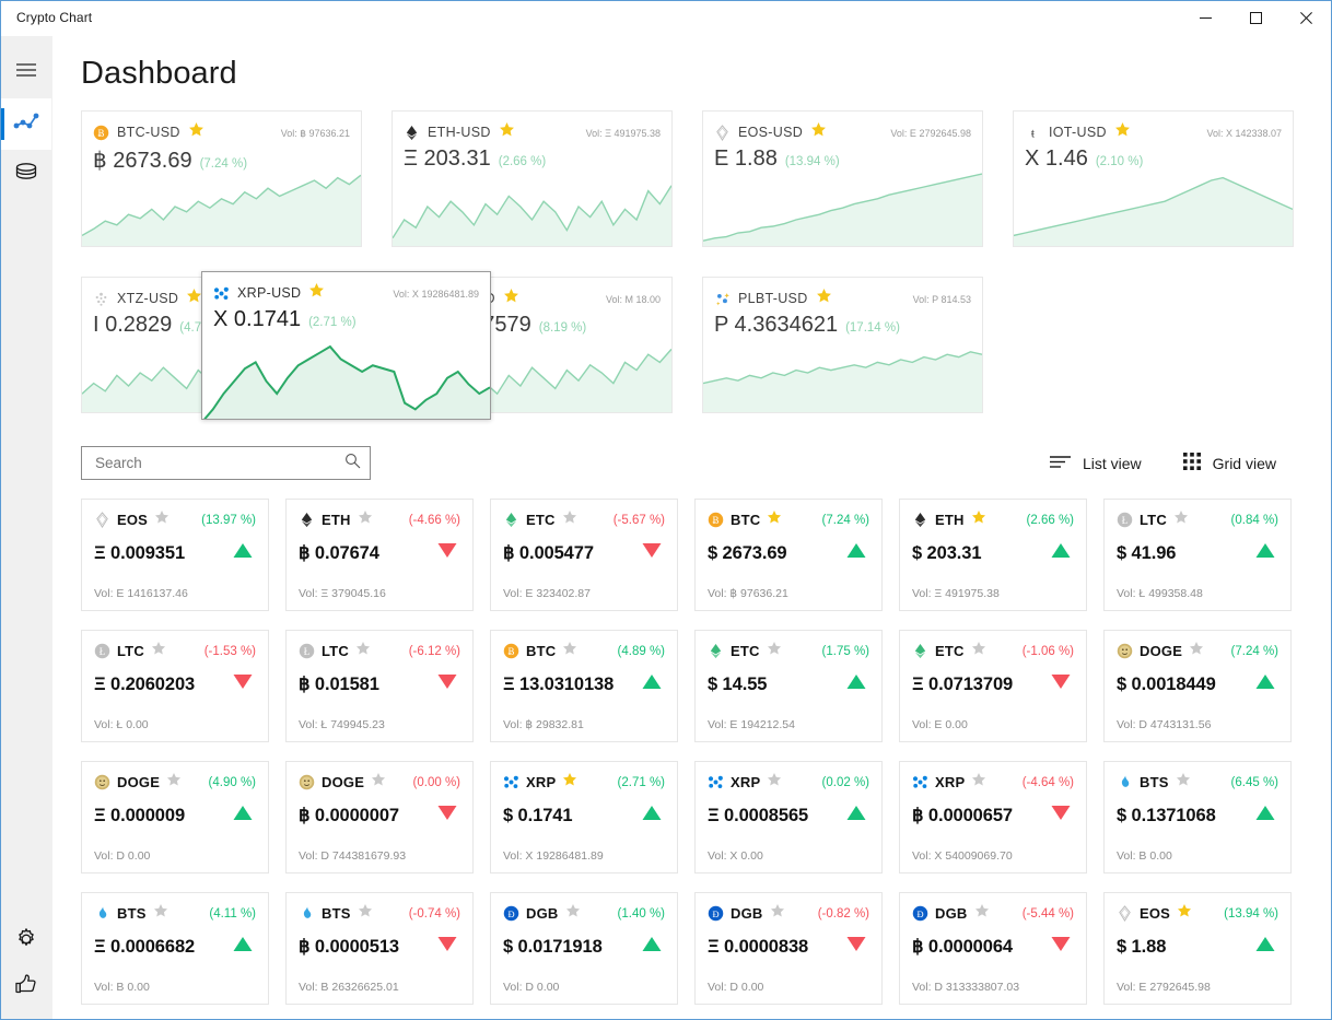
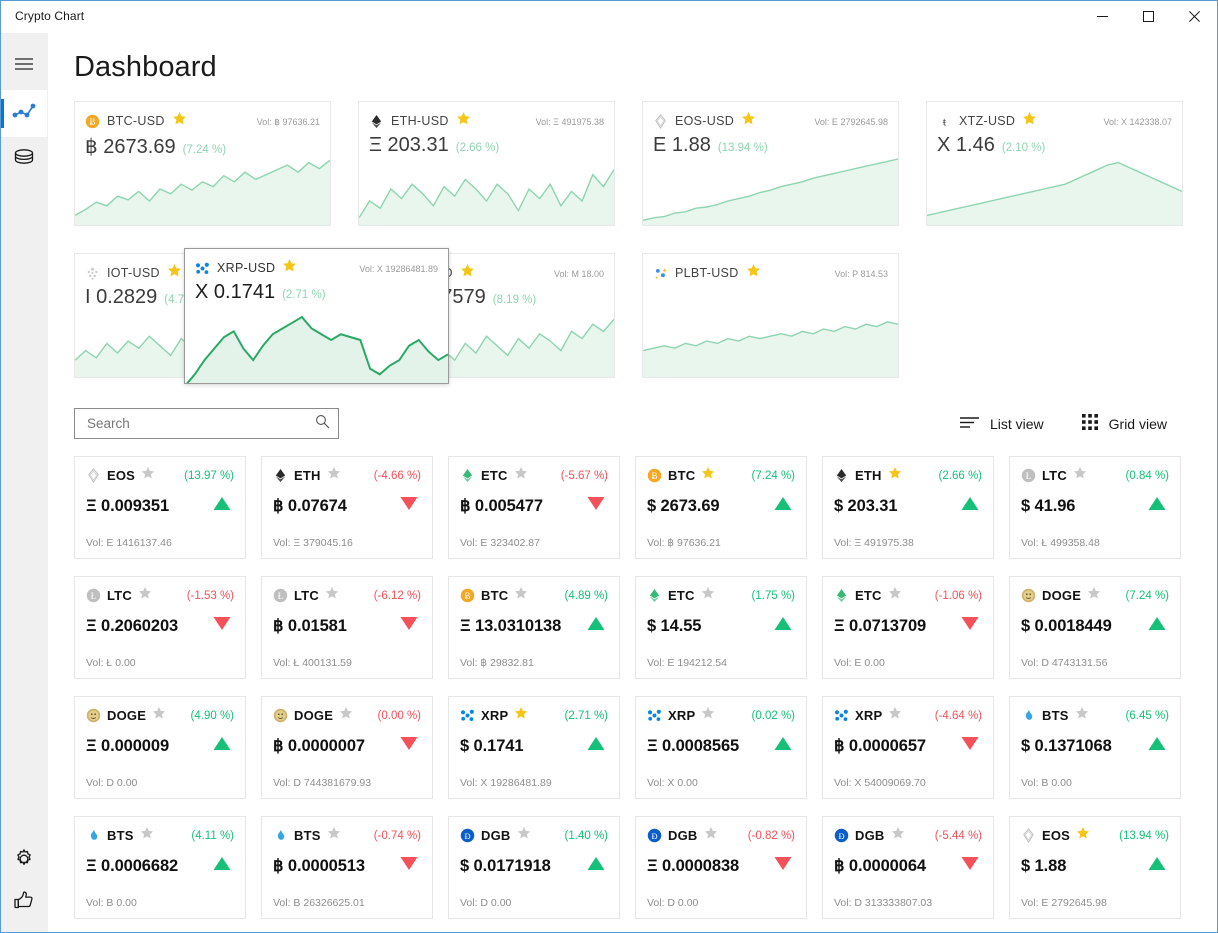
  Crypto Chart
  Dashboard
  Ƀ
  BTC-USD
  Vol: ฿ 97636.21
  ฿ 2673.69
  (7.24 %)
  ETH-USD
  Vol: Ξ 491975.38
  Ξ 203.31
  (2.66 %)
  EOS-USD
  Vol: E 2792645.98
  E 1.88
  (13.94 %)
  ŧ
- IOT-USD
+ XTZ-USD
  Vol: X 142338.07
  X 1.46
  (2.10 %)
- XTZ-USD
+ IOT-USD
  I 0.2829
  Vol: M 18.00
  (8.19 %)
  PLBT-USD
  Vol: P 814.53
- P 4.3634621
- (17.14 %)
  XRP-USD
  Vol: X 19286481.89
  X 0.1741
  (2.71 %)
  Search
  List view
  Grid view
  EOS
  (13.97 %)
  Ξ 0.009351
  Vol: E 1416137.46
  ETH
  (-4.66 %)
  ฿ 0.07674
  Vol: Ξ 379045.16
  ETC
  (-5.67 %)
  ฿ 0.005477
  Vol: E 323402.87
  Ƀ
  BTC
  (7.24 %)
  $ 2673.69
  Vol: ฿ 97636.21
  ETH
  (2.66 %)
  $ 203.31
  Vol: Ξ 491975.38
  Ł
  LTC
  (0.84 %)
  $ 41.96
  Vol: Ł 499358.48
  Ł
  LTC
  (-1.53 %)
  Ξ 0.2060203
  Vol: Ł 0.00
  Ł
  LTC
  (-6.12 %)
  ฿ 0.01581
- Vol: Ł 749945.23
+ Vol: Ł 400131.59
  Ƀ
  BTC
  (4.89 %)
  Ξ 13.0310138
  Vol: ฿ 29832.81
  ETC
  (1.75 %)
  $ 14.55
  Vol: E 194212.54
  ETC
  (-1.06 %)
  Ξ 0.0713709
  Vol: E 0.00
  DOGE
  (7.24 %)
  $ 0.0018449
  Vol: D 4743131.56
  DOGE
  (4.90 %)
  Ξ 0.000009
  Vol: D 0.00
  DOGE
  (0.00 %)
  ฿ 0.0000007
  Vol: D 744381679.93
  XRP
  (2.71 %)
  $ 0.1741
  Vol: X 19286481.89
  XRP
  (0.02 %)
  Ξ 0.0008565
  Vol: X 0.00
  XRP
  (-4.64 %)
  ฿ 0.0000657
  Vol: X 54009069.70
  BTS
  (6.45 %)
  $ 0.1371068
  Vol: B 0.00
  BTS
  (4.11 %)
  Ξ 0.0006682
  Vol: B 0.00
  BTS
  (-0.74 %)
  ฿ 0.0000513
  Vol: B 26326625.01
  Đ
  DGB
  (1.40 %)
  $ 0.0171918
  Vol: D 0.00
  Đ
  DGB
  (-0.82 %)
  Ξ 0.0000838
  Vol: D 0.00
  Đ
  DGB
  (-5.44 %)
  ฿ 0.0000064
  Vol: D 313333807.03
  EOS
  (13.94 %)
  $ 1.88
  Vol: E 2792645.98
